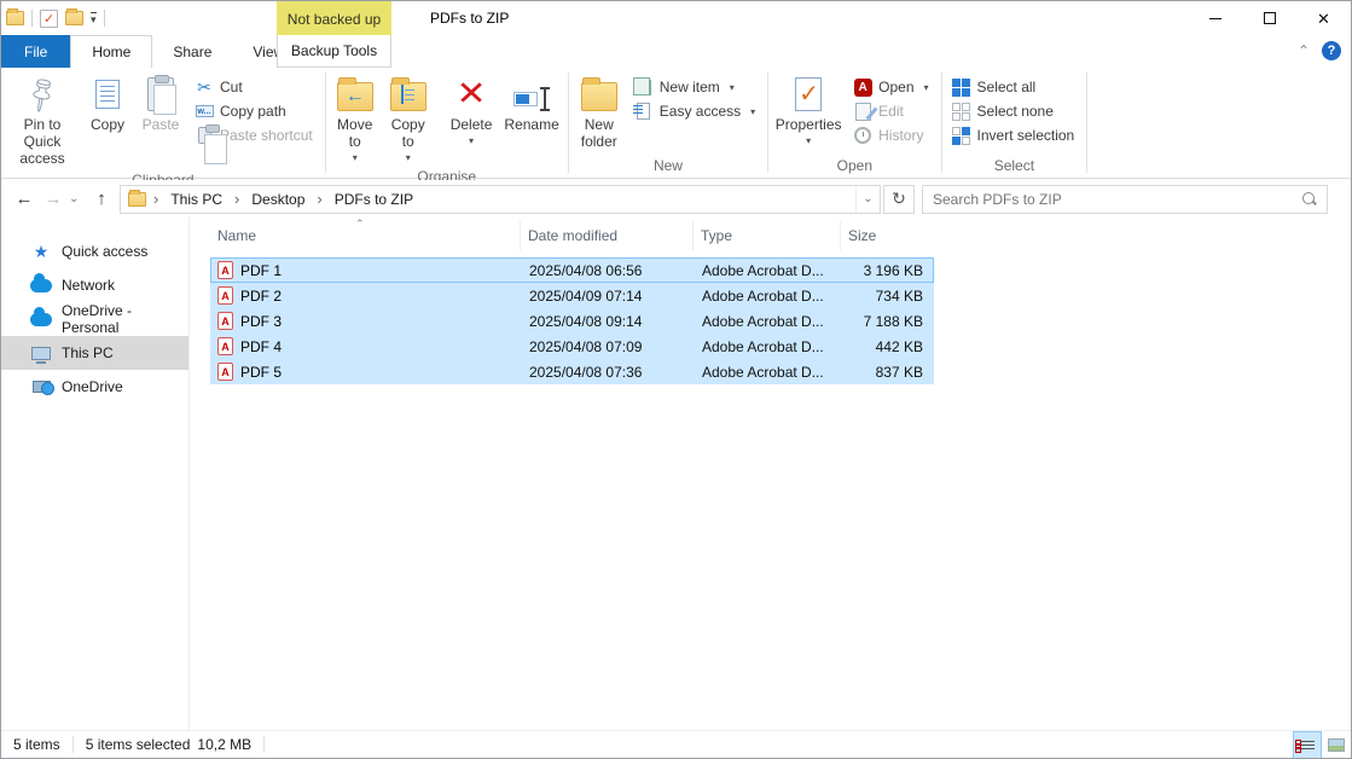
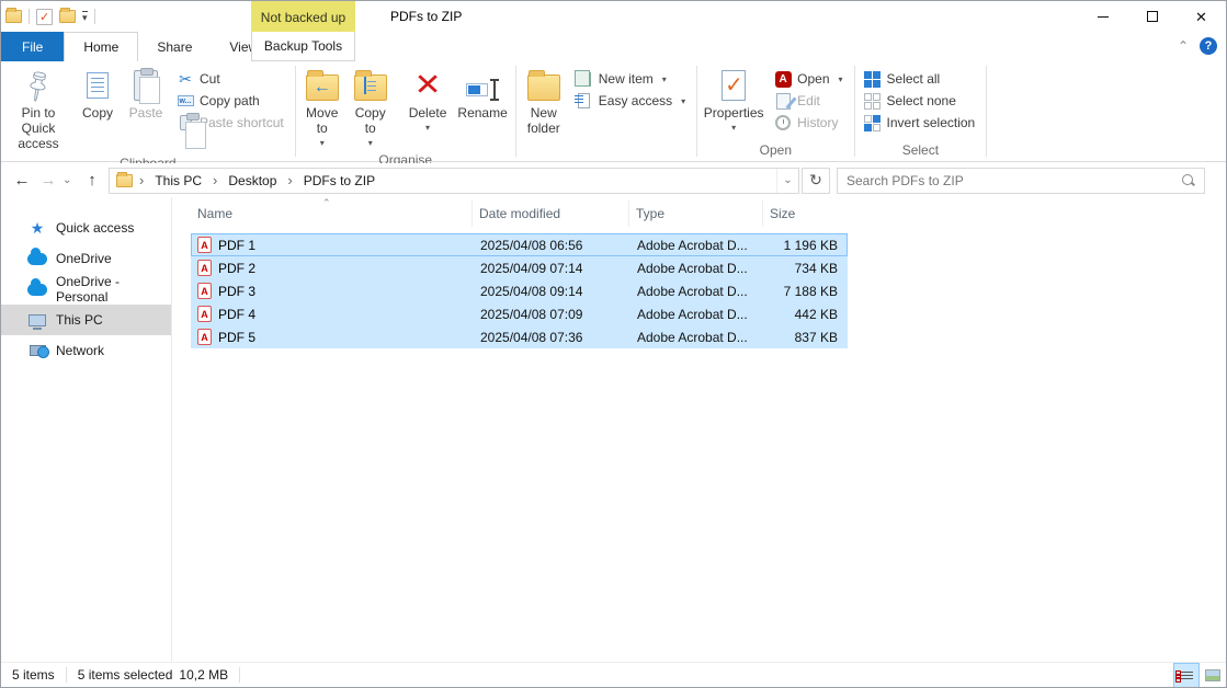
  ▾
  Not backed up
  PDFs to ZIP
  ✕
  File
  Home
  Share
  Vie
  Backup Tools
  ⌃
  ?
  Pin to Quick access
  Copy
  Paste
  ✂
  Cut
  Copy path
  aste shortcut
  ←
  Move to
  Copy to
  ✕
  Delete
  Rename
  Organise
  New folder
  New item
  Easy access
- New
  Properties
  A
  Open
  Edit
  History
  Open
  Select all
  Select none
  Invert selection
  Select
  ←
  →
  ⌄
  ↑
  ›
  This PC
  ›
  Desktop
  ›
  PDFs to ZIP
  ⌄
  ↻
  Search PDFs to ZIP
  ★
  Quick access
- Network
+ OneDrive
  OneDrive - Personal
  This PC
- OneDrive
+ Network
  Name
  ⌃
  Date modified
  Type
  Size
  A
  PDF 1
  2025/04/08 06:56
  Adobe Acrobat D...
- 3 196 KB
+ 1 196 KB
  A
  PDF 2
  2025/04/09 07:14
  Adobe Acrobat D...
  734 KB
  A
  PDF 3
  2025/04/08 09:14
  Adobe Acrobat D...
  7 188 KB
  A
  PDF 4
  2025/04/08 07:09
  Adobe Acrobat D...
  442 KB
  A
  PDF 5
  2025/04/08 07:36
  Adobe Acrobat D...
  837 KB
  5 items
  5 items selected
  10,2 MB
